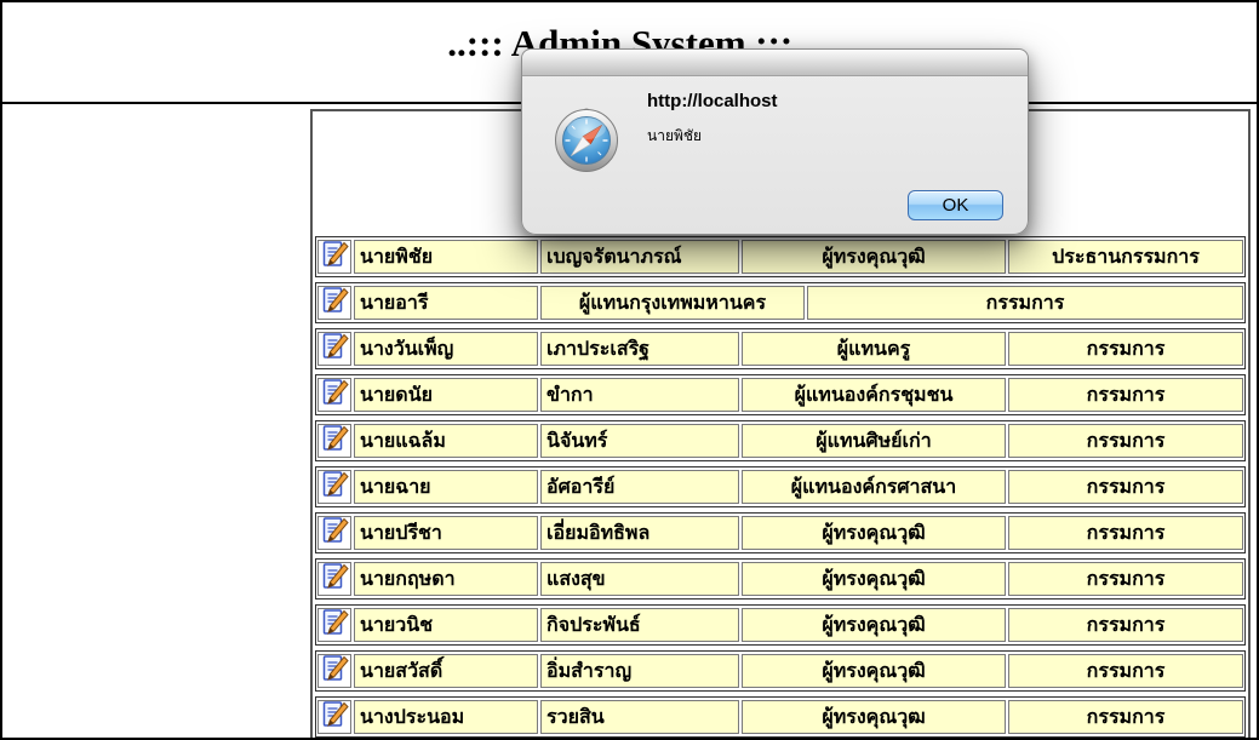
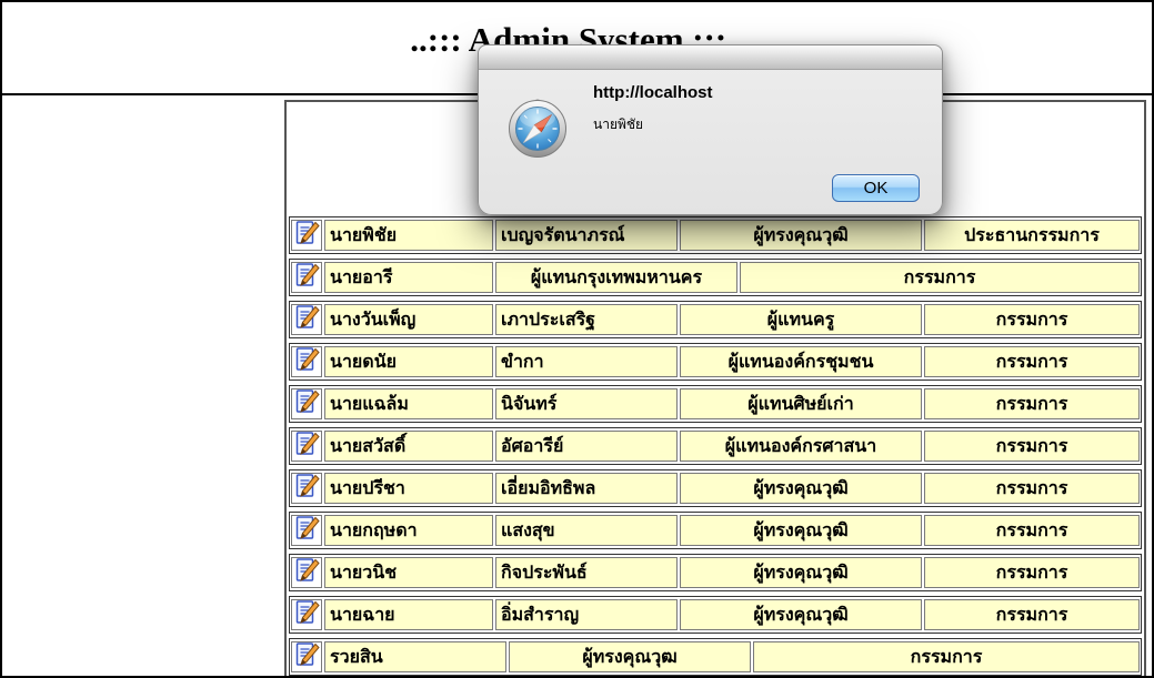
  ..::: Admin System :::..
  นายพิชัย
  เบญจรัตนาภรณ์
  ผู้ทรงคุณวุฒิ
  ประธานกรรมการ
  นายอารี
  ผู้แทนกรุงเทพมหานคร
  กรรมการ
  นางวันเพ็ญ
  เภาประเสริฐ
  ผู้แทนครู
  กรรมการ
  นายดนัย
  ขำกา
  ผู้แทนองค์กรชุมชน
  กรรมการ
  นายแฉล้ม
  นิจันทร์
  ผู้แทนศิษย์เก่า
  กรรมการ
- นายฉาย
+ นายสวัสดิ์
  อัศอารีย์
  ผู้แทนองค์กรศาสนา
  กรรมการ
  นายปรีชา
  เอี่ยมอิทธิพล
  ผู้ทรงคุณวุฒิ
  กรรมการ
  นายกฤษดา
  แสงสุข
  ผู้ทรงคุณวุฒิ
  กรรมการ
  นายวนิช
  กิจประพันธ์
  ผู้ทรงคุณวุฒิ
  กรรมการ
- นายสวัสดิ์
+ นายฉาย
  อิ่มสำราญ
  ผู้ทรงคุณวุฒิ
  กรรมการ
- นางประนอม
  รวยสิน
  ผู้ทรงคุณวุฒ
  กรรมการ
  http://localhost
  นายพิชัย
  OK
